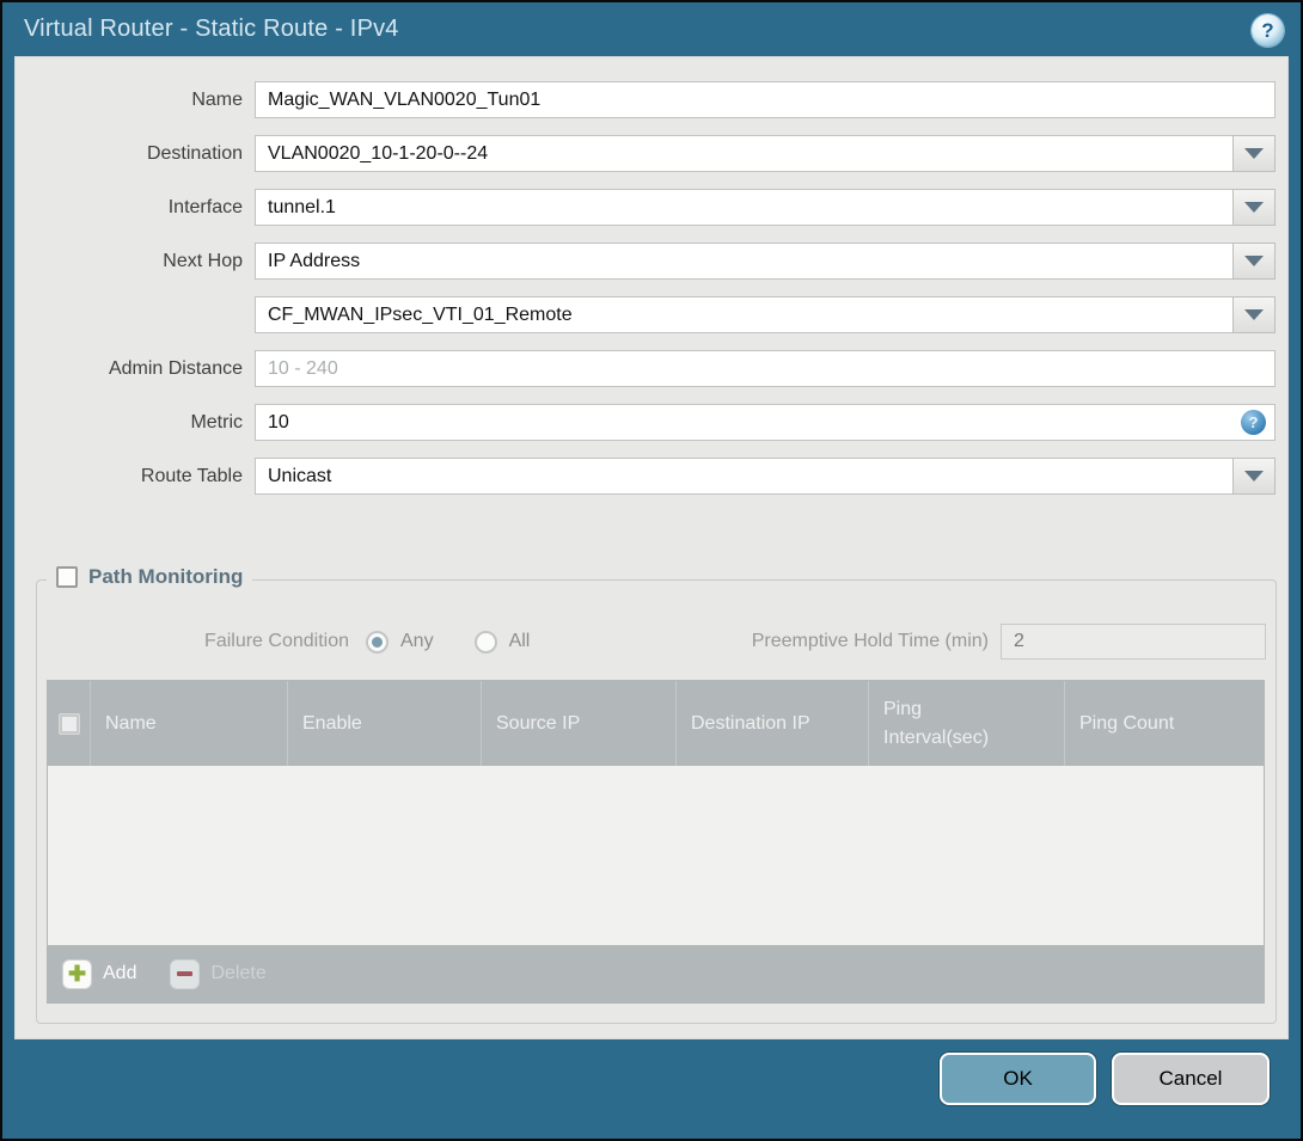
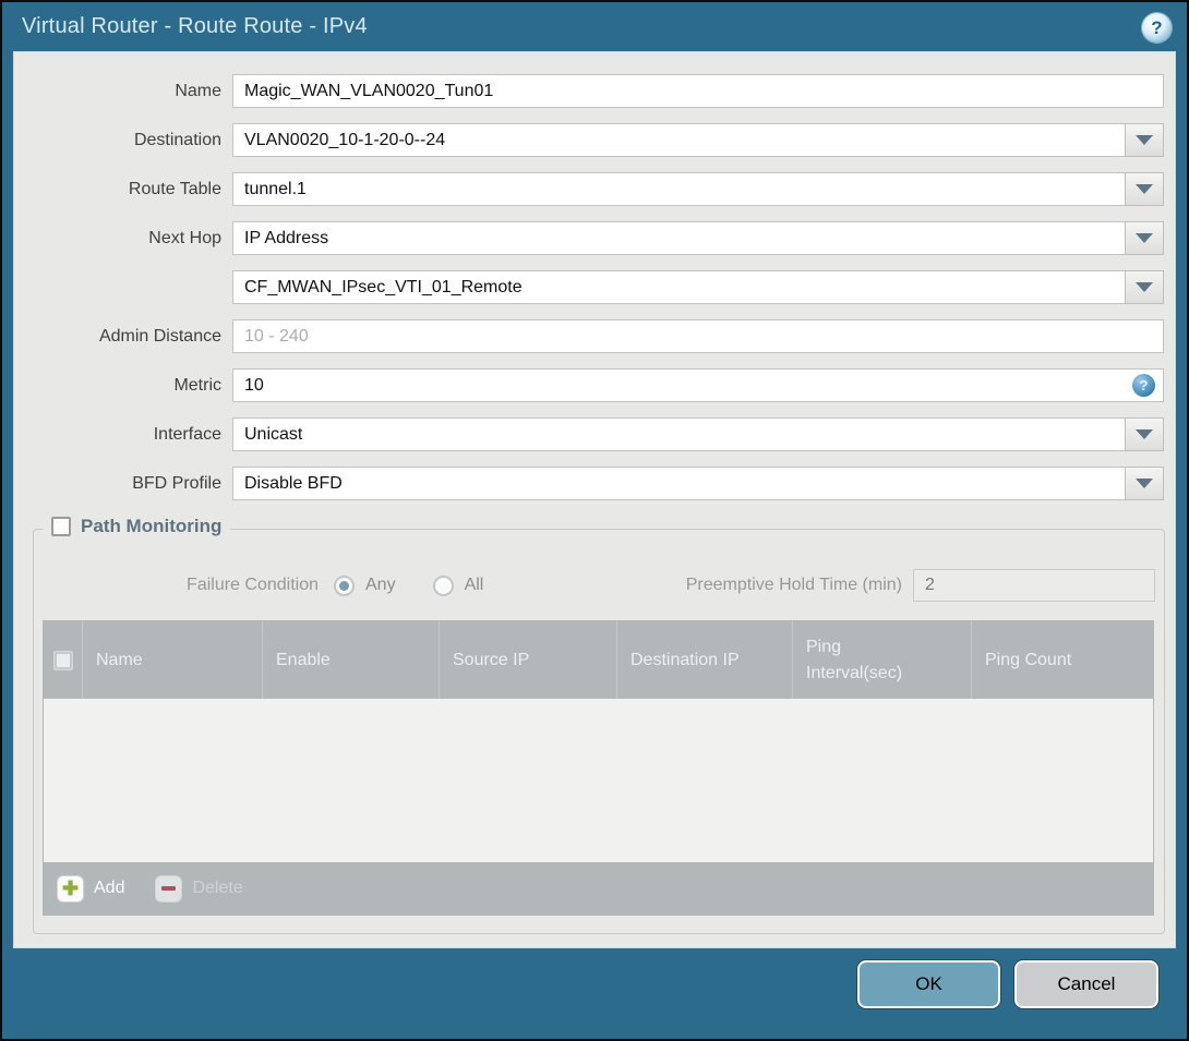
- Virtual Router - Static Route - IPv4
+ Virtual Router - Route Route - IPv4
  ?
  Name
  Magic_WAN_VLAN0020_Tun01
  Destination
  VLAN0020_10-1-20-0--24
- Interface
+ Route Table
  tunnel.1
  Next Hop
  IP Address
  CF_MWAN_IPsec_VTI_01_Remote
  Admin Distance
  10 - 240
  Metric
  10
  ?
- Route Table
+ Interface
  Unicast
+ BFD Profile
+ Disable BFD
  Path Monitoring
  Failure Condition
  Any
  All
  Preemptive Hold Time (min)
  2
  Name
  Enable
  Source IP
  Destination IP
  Ping Interval(sec)
  Ping Count
  ✚
  Add
  Delete
  OK
  Cancel
